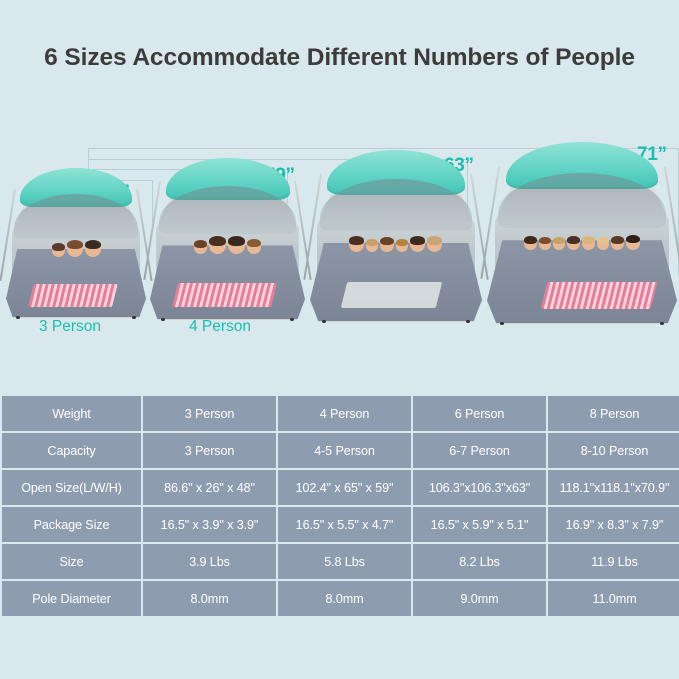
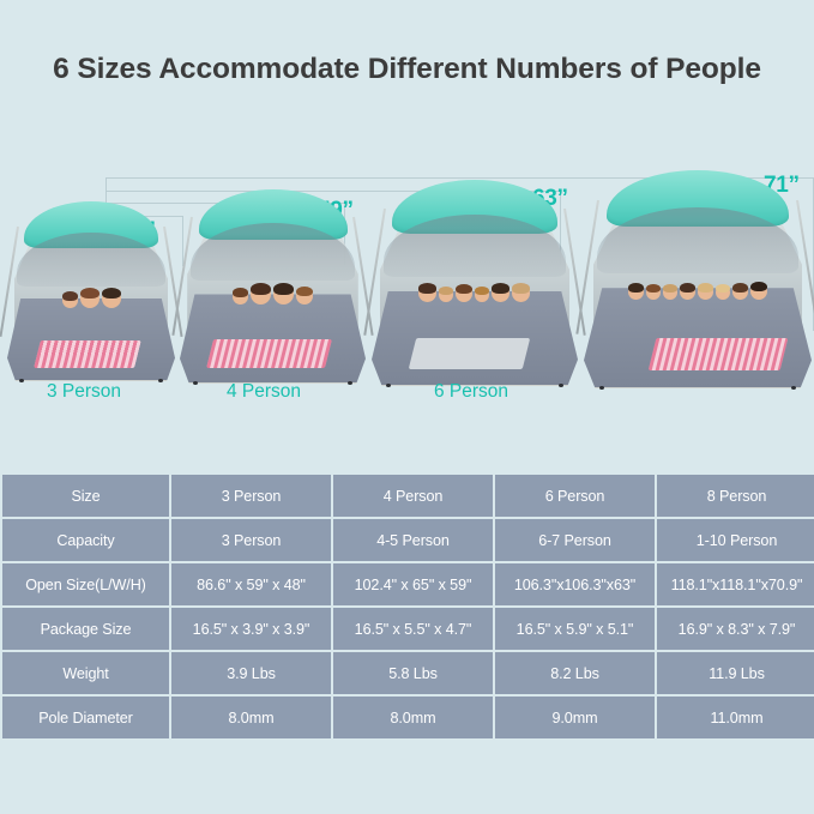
  6 Sizes Accommodate Different Numbers of People
  71”
  3 Person
  4 Person
+ 6 Person
- Weight	3 Person	4 Person	6 Person	8 Person
+ Size	3 Person	4 Person	6 Person	8 Person
- Capacity	3 Person	4-5 Person	6-7 Person	8-10 Person
+ Capacity	3 Person	4-5 Person	6-7 Person	1-10 Person
- Open Size(L/W/H)	86.6" x 26" x 48"	102.4" x 65" x 59"	106.3"x106.3"x63"	118.1"x118.1"x70.9"
+ Open Size(L/W/H)	86.6" x 59" x 48"	102.4" x 65" x 59"	106.3"x106.3"x63"	118.1"x118.1"x70.9"
  Package Size	16.5" x 3.9" x 3.9"	16.5" x 5.5" x 4.7"	16.5" x 5.9" x 5.1"	16.9" x 8.3" x 7.9"
- Size	3.9 Lbs	5.8 Lbs	8.2 Lbs	11.9 Lbs
+ Weight	3.9 Lbs	5.8 Lbs	8.2 Lbs	11.9 Lbs
  Pole Diameter	8.0mm	8.0mm	9.0mm	11.0mm
